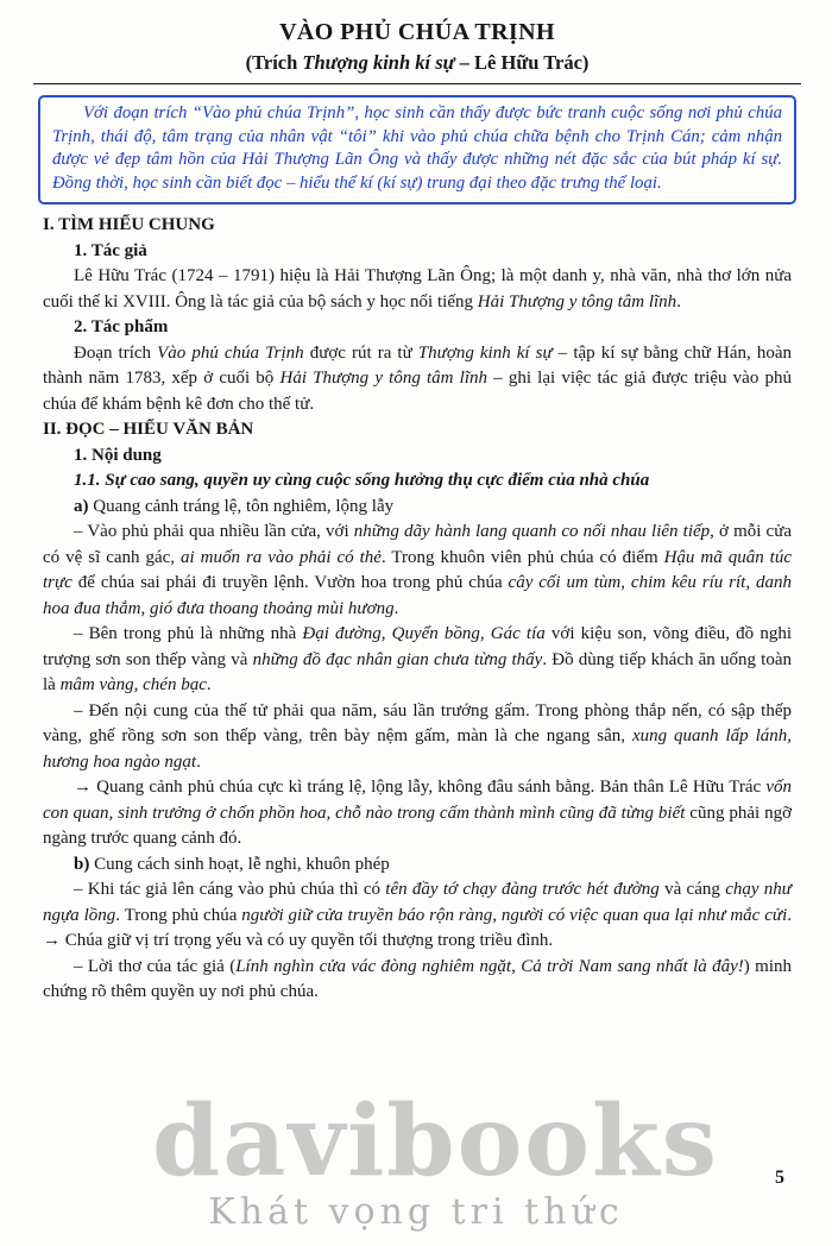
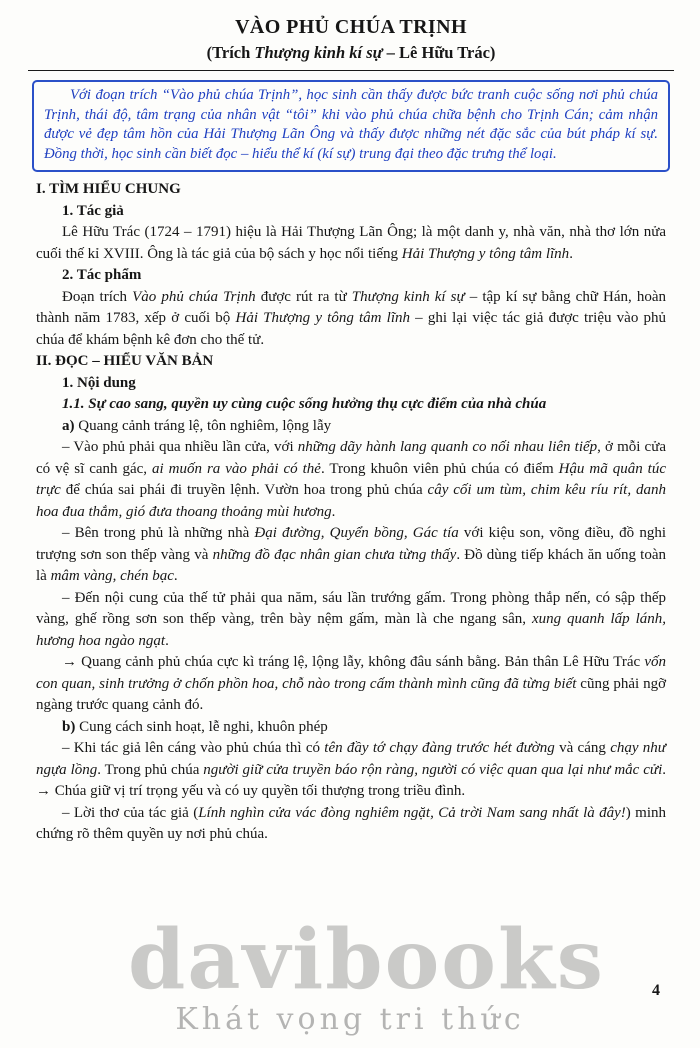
  VÀO PHỦ CHÚA TRỊNH
  (Trích Thượng kinh kí sự – Lê Hữu Trác)
  Với đoạn trích “Vào phủ chúa Trịnh”, học sinh cần thấy được bức tranh cuộc sống nơi phủ chúa Trịnh, thái độ, tâm trạng của nhân vật “tôi” khi vào phủ chúa chữa bệnh cho Trịnh Cán; cảm nhận được vẻ đẹp tâm hồn của Hải Thượng Lãn Ông và thấy được những nét đặc sắc của bút pháp kí sự. Đồng thời, học sinh cần biết đọc – hiểu thể kí (kí sự) trung đại theo đặc trưng thể loại.
  I. TÌM HIỂU CHUNG
  1. Tác giả
  Lê Hữu Trác (1724 – 1791) hiệu là Hải Thượng Lãn Ông; là một danh y, nhà văn, nhà thơ lớn nửa cuối thế kỉ XVIII. Ông là tác giả của bộ sách y học nổi tiếng Hải Thượng y tông tâm lĩnh.
  2. Tác phẩm
  Đoạn trích Vào phủ chúa Trịnh được rút ra từ Thượng kinh kí sự – tập kí sự bằng chữ Hán, hoàn thành năm 1783, xếp ở cuối bộ Hải Thượng y tông tâm lĩnh – ghi lại việc tác giả được triệu vào phủ chúa để khám bệnh kê đơn cho thế tử.
  II. ĐỌC – HIỂU VĂN BẢN
  1. Nội dung
  1.1. Sự cao sang, quyền uy cùng cuộc sống hưởng thụ cực điểm của nhà chúa
  a) Quang cảnh tráng lệ, tôn nghiêm, lộng lẫy
  – Vào phủ phải qua nhiều lần cửa, với những dãy hành lang quanh co nối nhau liên tiếp, ở mỗi cửa có vệ sĩ canh gác, ai muốn ra vào phải có thẻ. Trong khuôn viên phủ chúa có điểm Hậu mã quân túc trực để chúa sai phái đi truyền lệnh. Vườn hoa trong phủ chúa cây cối um tùm, chim kêu ríu rít, danh hoa đua thắm, gió đưa thoang thoảng mùi hương.
  – Bên trong phủ là những nhà Đại đường, Quyển bồng, Gác tía với kiệu son, võng điều, đồ nghi trượng sơn son thếp vàng và những đồ đạc nhân gian chưa từng thấy. Đồ dùng tiếp khách ăn uống toàn là mâm vàng, chén bạc.
  – Đến nội cung của thế tử phải qua năm, sáu lần trướng gấm. Trong phòng thắp nến, có sập thếp vàng, ghế rồng sơn son thếp vàng, trên bày nệm gấm, màn là che ngang sân, xung quanh lấp lánh, hương hoa ngào ngạt.
  → Quang cảnh phủ chúa cực kì tráng lệ, lộng lẫy, không đâu sánh bằng. Bản thân Lê Hữu Trác vốn con quan, sinh trưởng ở chốn phồn hoa, chỗ nào trong cấm thành mình cũng đã từng biết cũng phải ngỡ ngàng trước quang cảnh đó.
  b) Cung cách sinh hoạt, lễ nghi, khuôn phép
  – Khi tác giả lên cáng vào phủ chúa thì có tên đầy tớ chạy đàng trước hét đường và cáng chạy như ngựa lồng. Trong phủ chúa người giữ cửa truyền báo rộn ràng, người có việc quan qua lại như mắc cửi. → Chúa giữ vị trí trọng yếu và có uy quyền tối thượng trong triều đình.
  – Lời thơ của tác giả (Lính nghìn cửa vác đòng nghiêm ngặt, Cả trời Nam sang nhất là đây!) minh chứng rõ thêm quyền uy nơi phủ chúa.
  davibooks
  Khát vọng tri thức
- 5
+ 4
